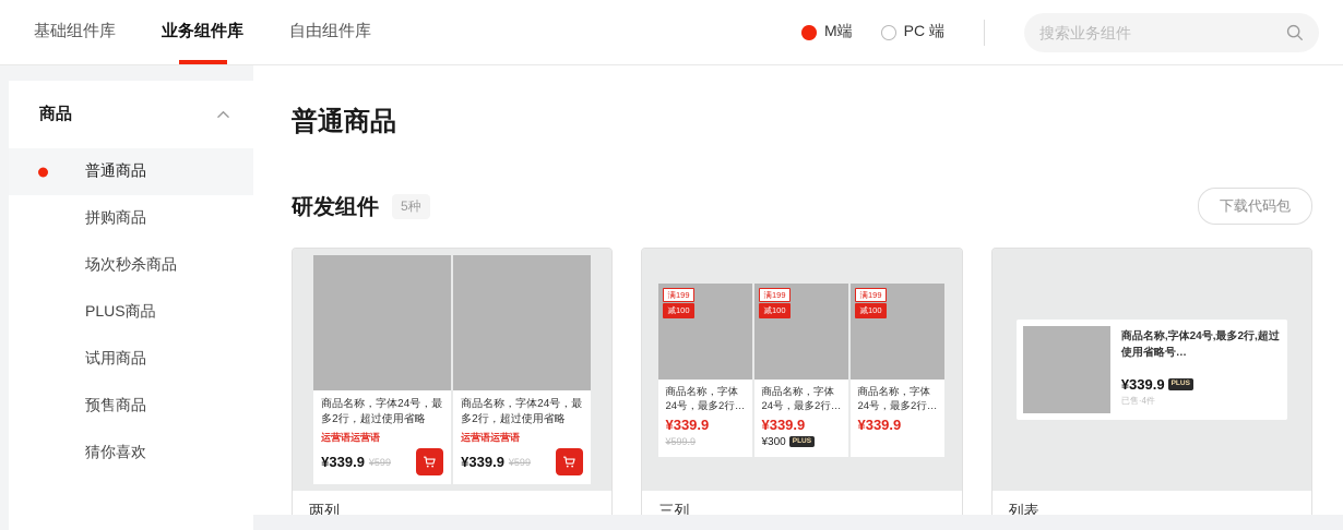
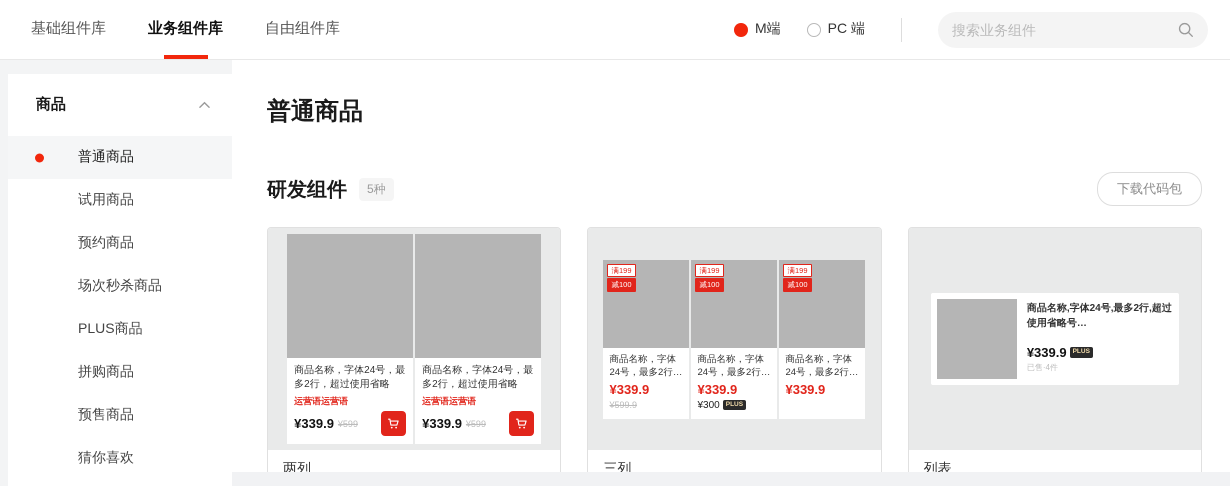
  基础组件库
  业务组件库
  自由组件库
  M端
  PC 端
  搜索业务组件
  商品
  普通商品
- 拼购商品
+ 试用商品
+ 预约商品
  场次秒杀商品
  PLUS商品
- 试用商品
+ 拼购商品
  预售商品
  猜你喜欢
  普通商品
  研发组件
  5种
  下载代码包
  商品名称，字体24号，最多2行，超过使用省略
  运营语运营语
  ¥339.9
  ¥599
  商品名称，字体24号，最多2行，超过使用省略
  运营语运营语
  ¥339.9
  ¥599
  两列
  满199
  减100
  商品名称，字体24号，最多2行…
  ¥339.9
  ¥599.9
  满199
  减100
  商品名称，字体24号，最多2行…
  ¥339.9
  ¥300
  满199
  减100
  商品名称，字体24号，最多2行…
  ¥339.9
  三列
  商品名称,字体24号,最多2行,超过使用省略号…
  ¥339.9
  已售·4件
  列表
